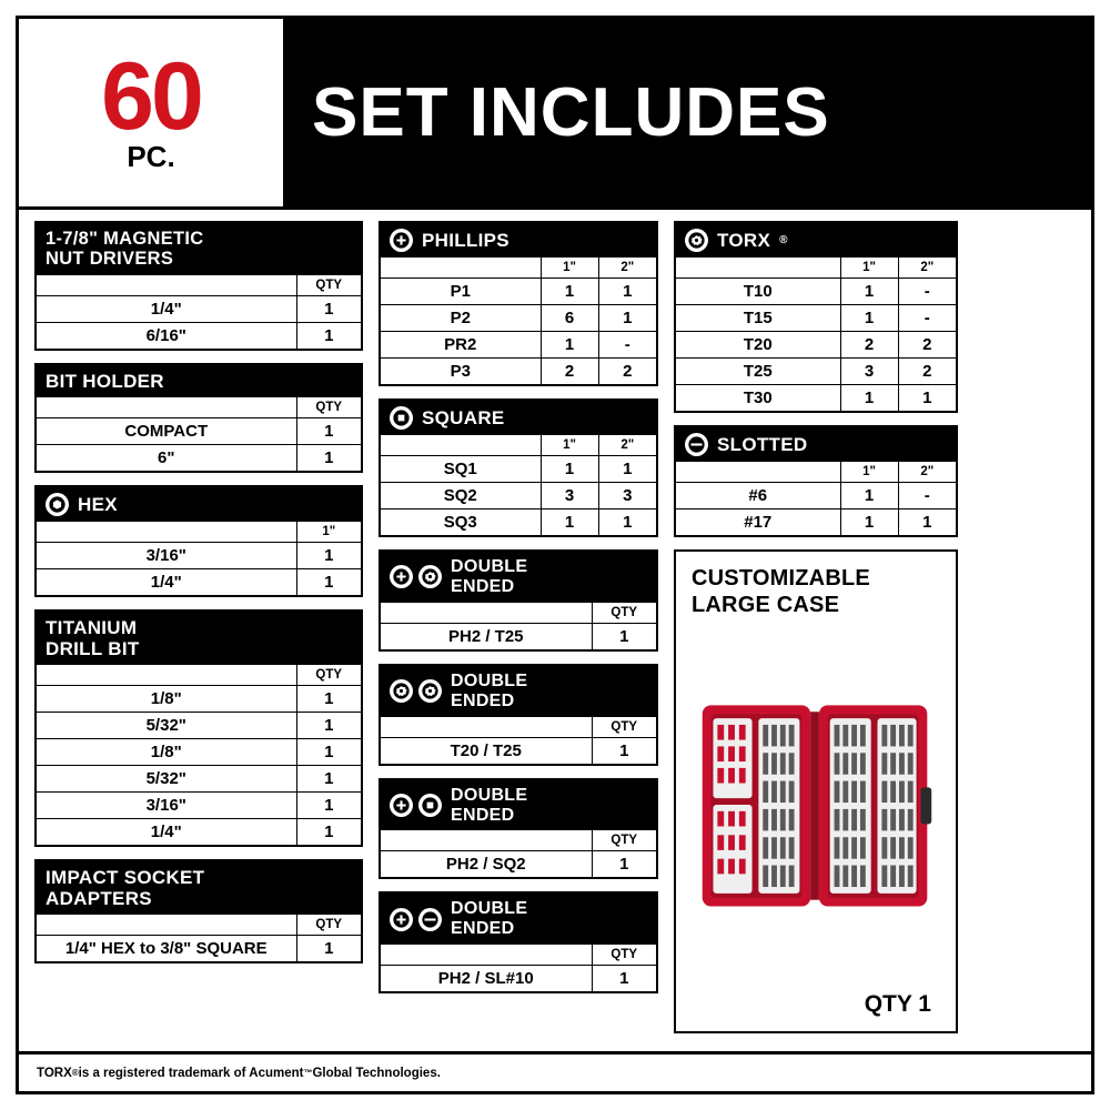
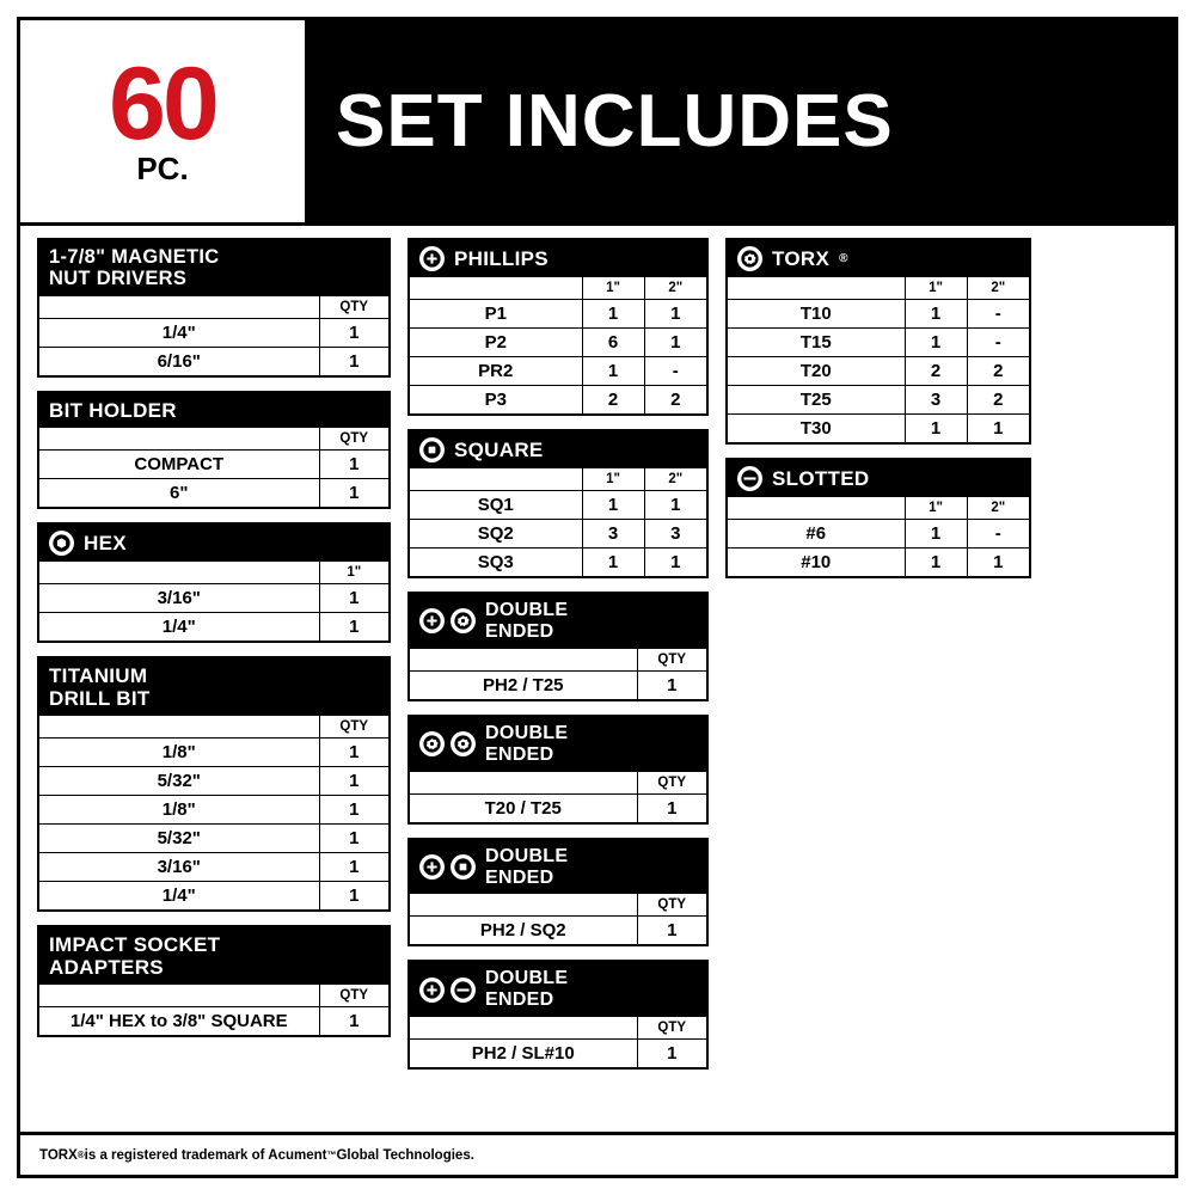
  60
  PC.
  SET INCLUDES
  1-7/8" MAGNETIC
  NUT DRIVERS
  	QTY
  1/4"	1
  6/16"	1
  BIT HOLDER
  	QTY
  COMPACT	1
  6"	1
  HEX
  	1"
  3/16"	1
  1/4"	1
  TITANIUM
  DRILL BIT
  	QTY
  1/8"	1
  5/32"	1
  1/8"	1
  5/32"	1
  3/16"	1
  1/4"	1
  IMPACT SOCKET
  ADAPTERS
  	QTY
  1/4" HEX to 3/8" SQUARE	1
  PHILLIPS
  	1"	2"
  P1	1	1
  P2	6	1
  PR2	1	-
  P3	2	2
  SQUARE
  	1"	2"
  SQ1	1	1
  SQ2	3	3
  SQ3	1	1
  DOUBLE
  ENDED
  	QTY
  PH2 / T25	1
  DOUBLE
  ENDED
  	QTY
  T20 / T25	1
  DOUBLE
  ENDED
  	QTY
  PH2 / SQ2	1
  DOUBLE
  ENDED
  	QTY
  PH2 / SL#10	1
  TORX
  ®
  	1"	2"
  T10	1	-
  T15	1	-
  T20	2	2
  T25	3	2
  T30	1	1
  SLOTTED
  	1"	2"
  #6	1	-
- #17	1	1
+ #10	1	1
- CUSTOMIZABLE
- LARGE CASE
- QTY 1
  TORX
  ®
  is a registered trademark of Acument
  ™
  Global Technologies.
